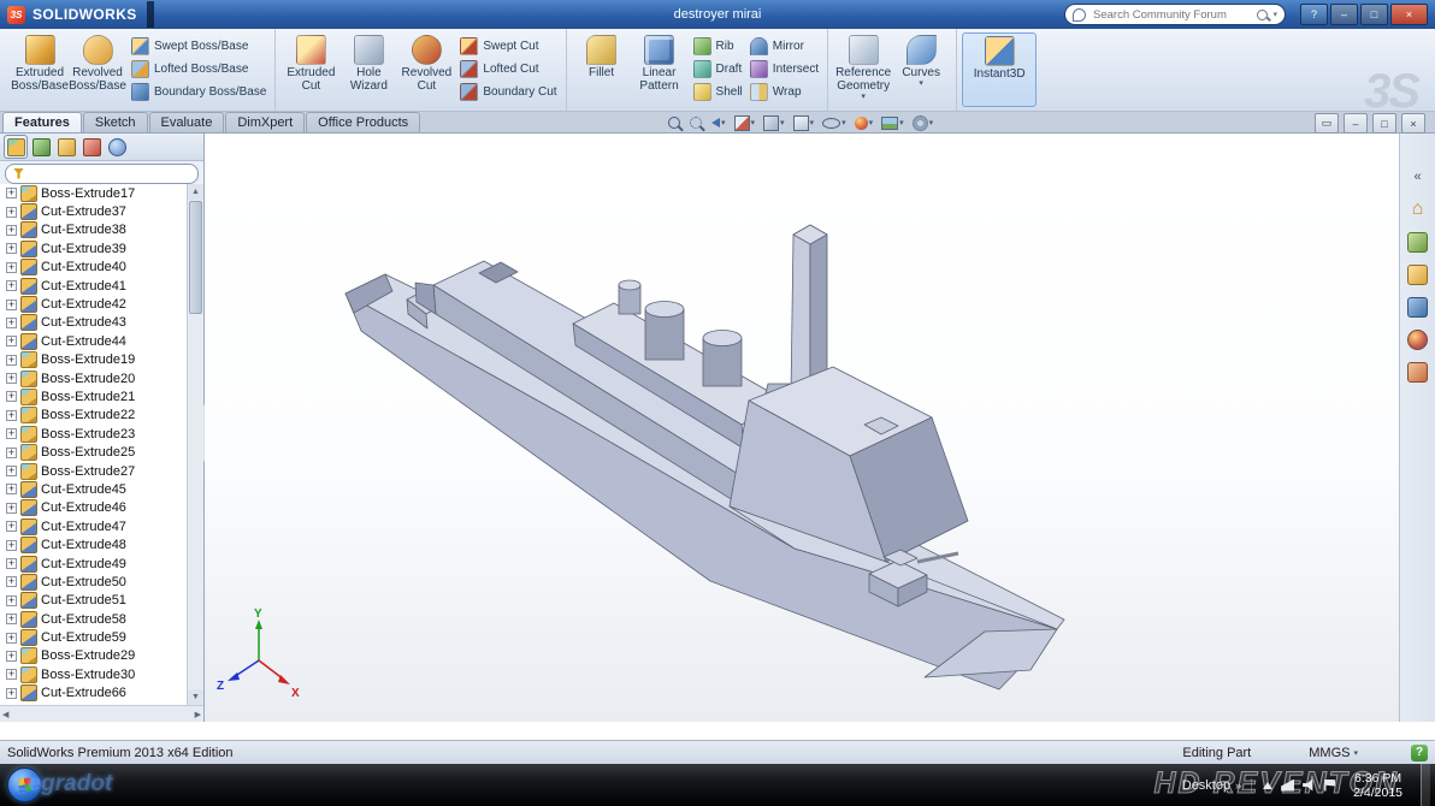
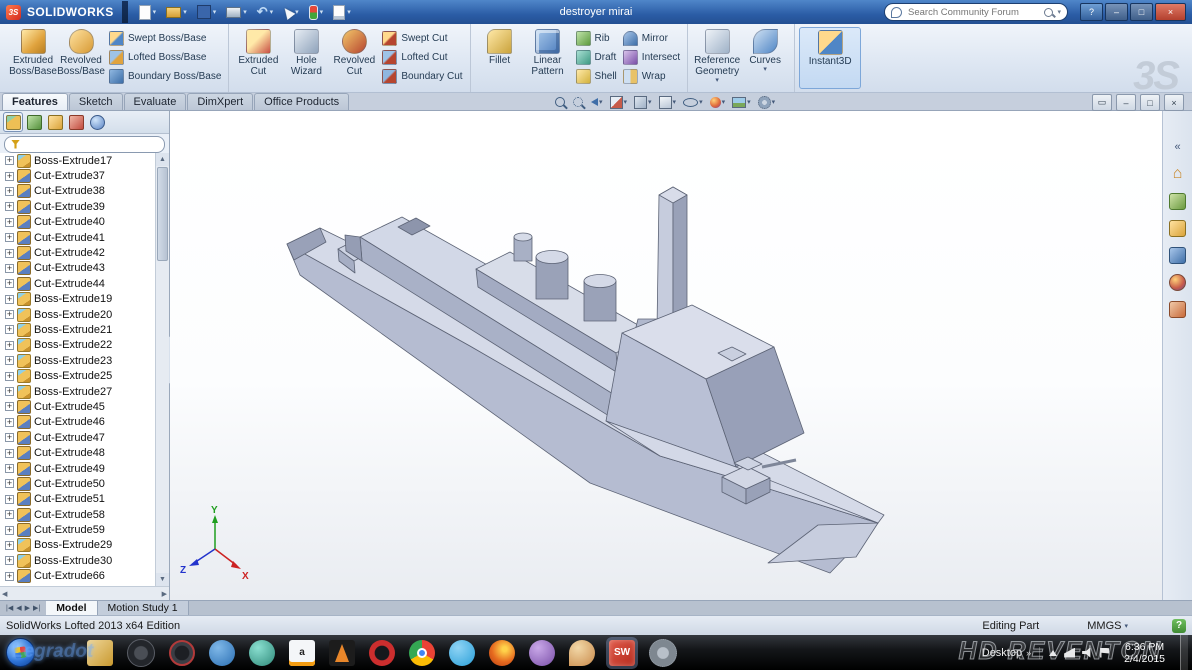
  3S
  SOLIDWORKS
+ ↶
  destroyer mirai
  Search Community Forum
  ?
  –
  □
  ×
  Extruded Boss/Base
  Revolved Boss/Base
  Swept Boss/Base
  Lofted Boss/Base
  Boundary Boss/Base
  Extruded Cut
  Hole Wizard
  Revolved Cut
  Swept Cut
  Lofted Cut
  Boundary Cut
  Fillet
  Linear Pattern
  Rib
  Draft
  Shell
  Mirror
  Intersect
  Wrap
  Reference Geometry
  Curves
  Instant3D
  3S
  Features
  Sketch
  Evaluate
  DimXpert
  Office Products
  ▭
  –
  □
  ×
  Boss-Extrude17
  Cut-Extrude37
  Cut-Extrude38
  Cut-Extrude39
  Cut-Extrude40
  Cut-Extrude41
  Cut-Extrude42
  Cut-Extrude43
  Cut-Extrude44
  Boss-Extrude19
  Boss-Extrude20
  Boss-Extrude21
  Boss-Extrude22
  Boss-Extrude23
  Boss-Extrude25
  Boss-Extrude27
  Cut-Extrude45
  Cut-Extrude46
  Cut-Extrude47
  Cut-Extrude48
  Cut-Extrude49
  Cut-Extrude50
  Cut-Extrude51
  Cut-Extrude58
  Cut-Extrude59
  Boss-Extrude29
  Boss-Extrude30
  Cut-Extrude66
  Y
  Z
  X
  «
  ⌂
+ Model
+ Motion Study 1
- SolidWorks Premium 2013 x64 Edition
+ SolidWorks Lofted 2013 x64 Edition
  Editing Part
  MMGS
  ?
+ a
+ SW
  Desktop
  »
  6:36 PM
  2/4/2015
  Legradot
  HD REVENTON
